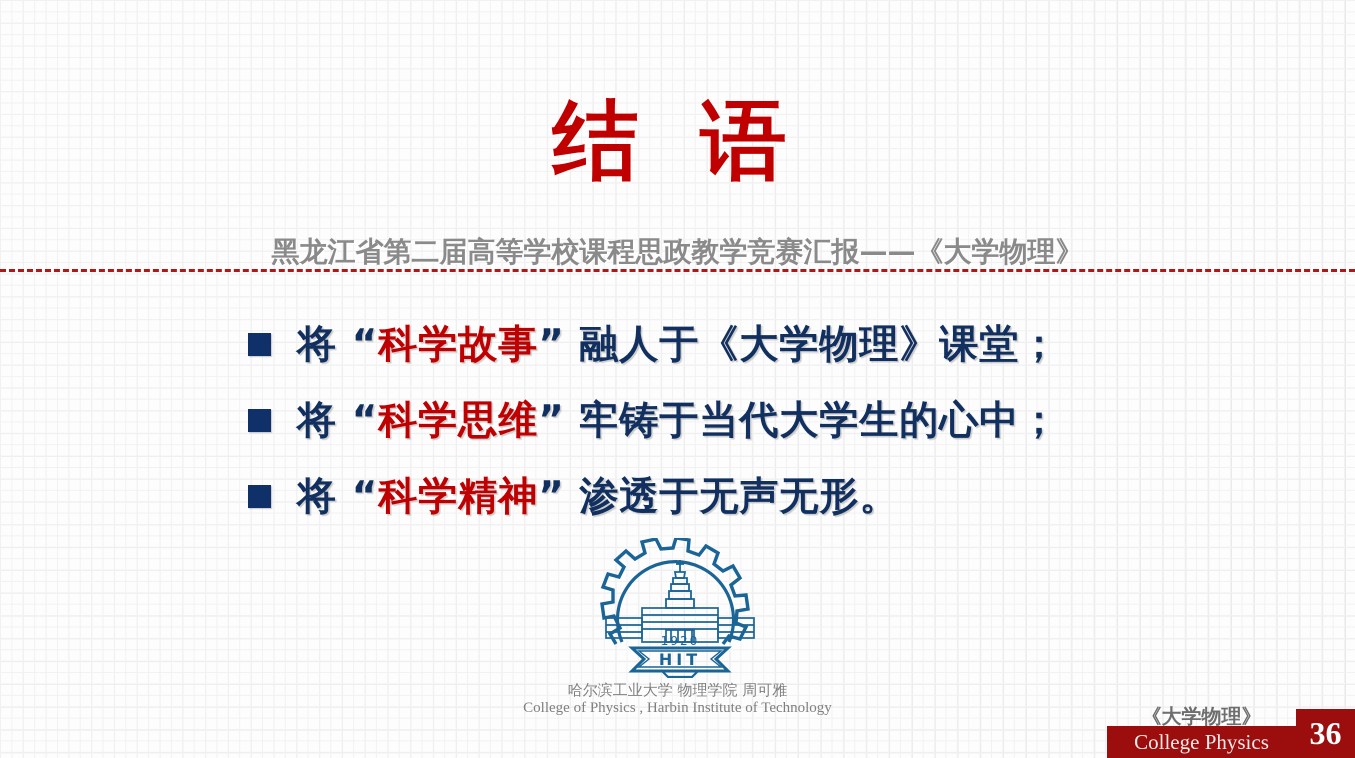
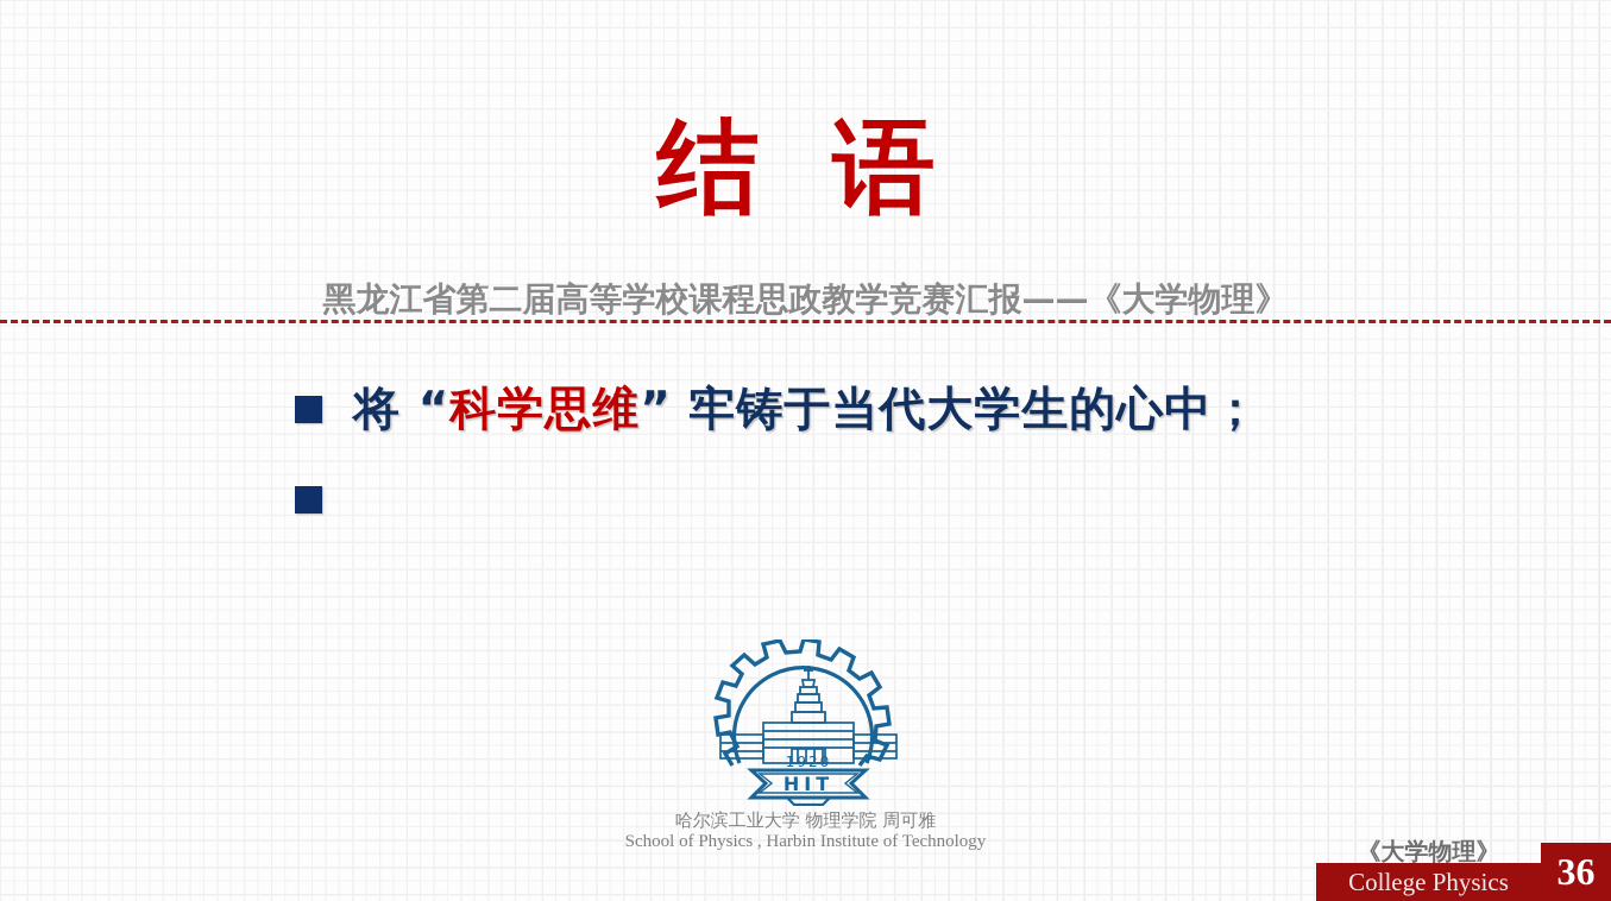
  结 语
  黑龙江省第二届高等学校课程思政教学竞赛汇报——《大学物理》
- 将 “科学故事” 融人于《大学物理》课堂；
  将 “科学思维” 牢铸于当代大学生的心中；
- 将 “科学精神” 渗透于无声无形。
  1920
  HIT
  哈尔滨工业大学 物理学院 周可雅
- College of Physics , Harbin Institute of Technology
+ School of Physics , Harbin Institute of Technology
  《大学物理》
  College Physics
  36
